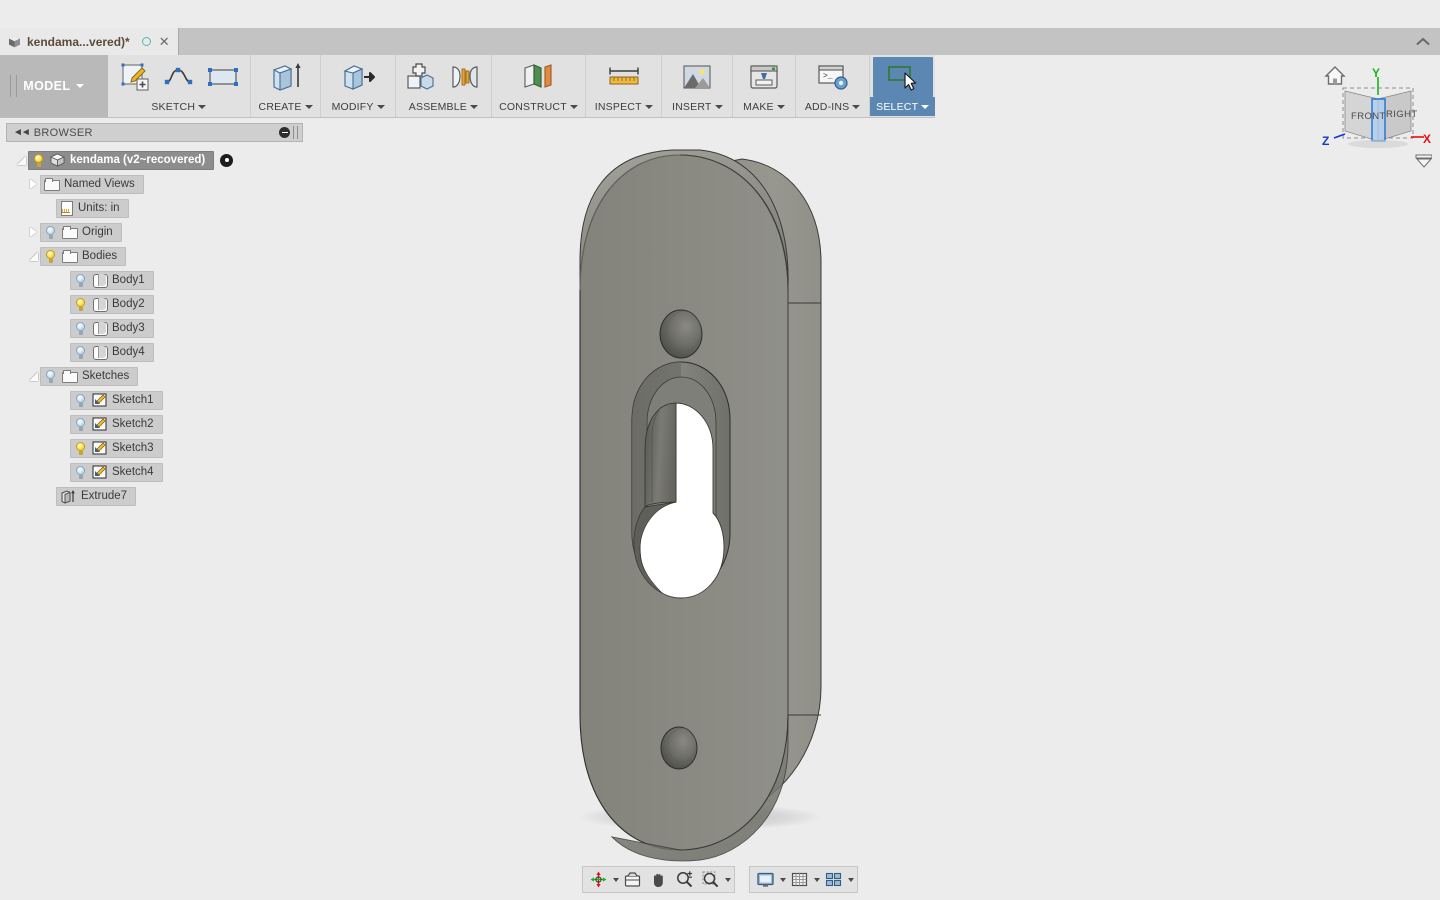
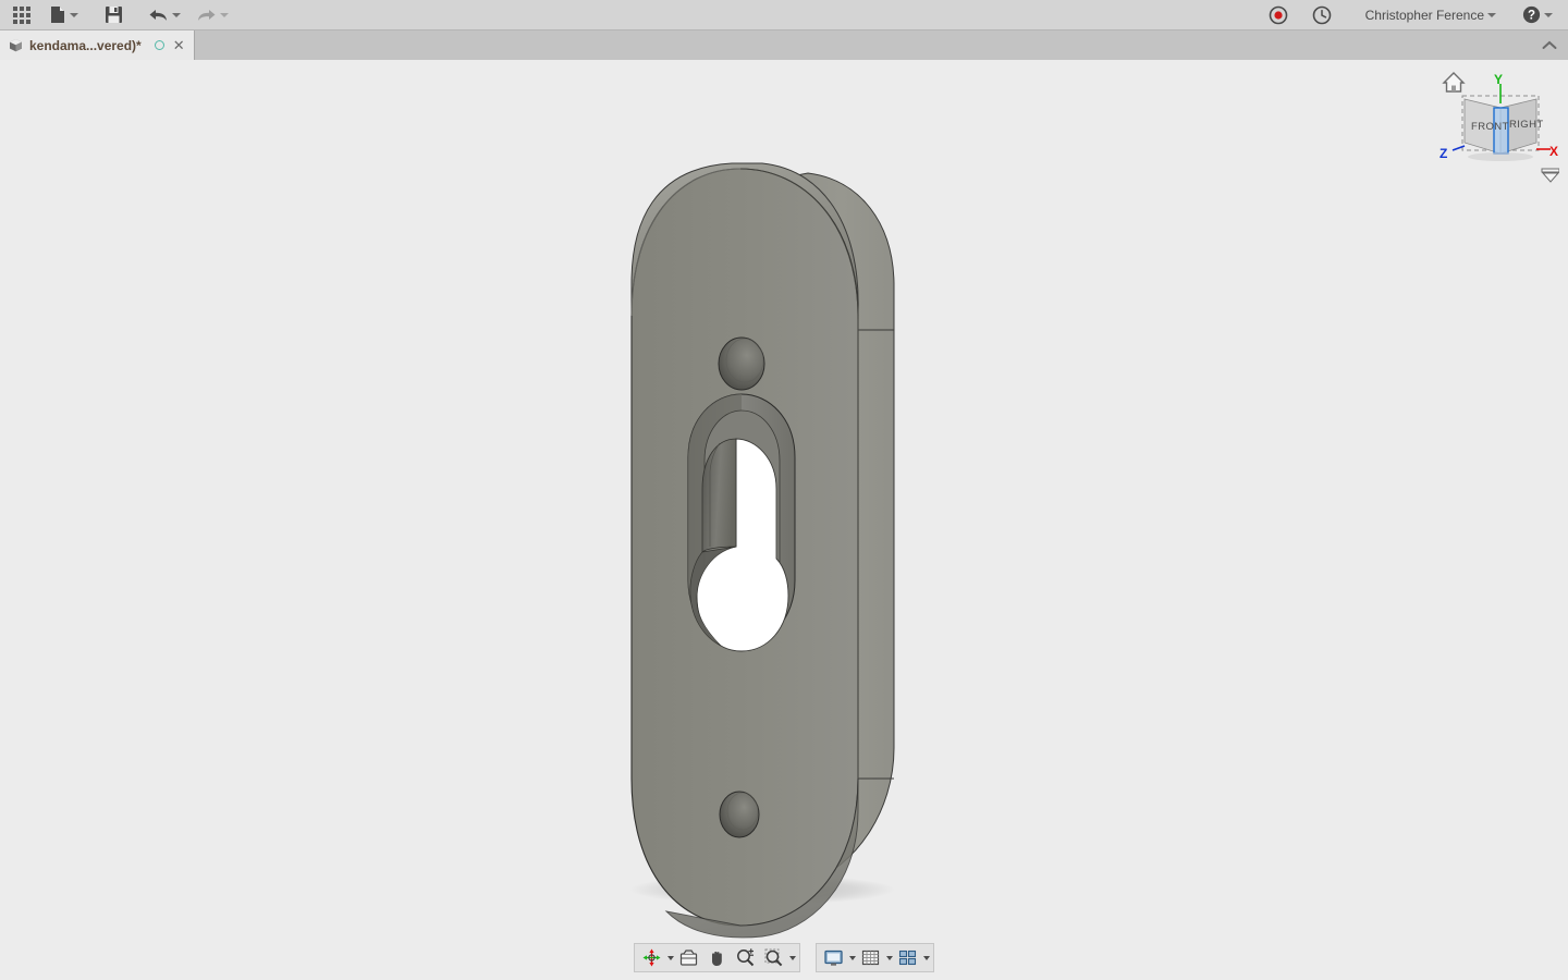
  FRONT
  RIGHT
  Y
  X
  Z
+ Christopher Ference
+ ?
  kendama...vered)*
  ✕
- MODEL
- SKETCH
- CREATE
- MODIFY
- ASSEMBLE
- CONSTRUCT
- INSPECT
- INSERT
- MAKE
- >_
- ADD-INS
- SELECT
- ◄◄
- BROWSER
- kendama (v2~recovered)
- Named Views
- Units: in
- Origin
- Bodies
- Body1
- Body2
- Body3
- Body4
- Sketches
- Sketch1
- Sketch2
- Sketch3
- Sketch4
- Extrude7
